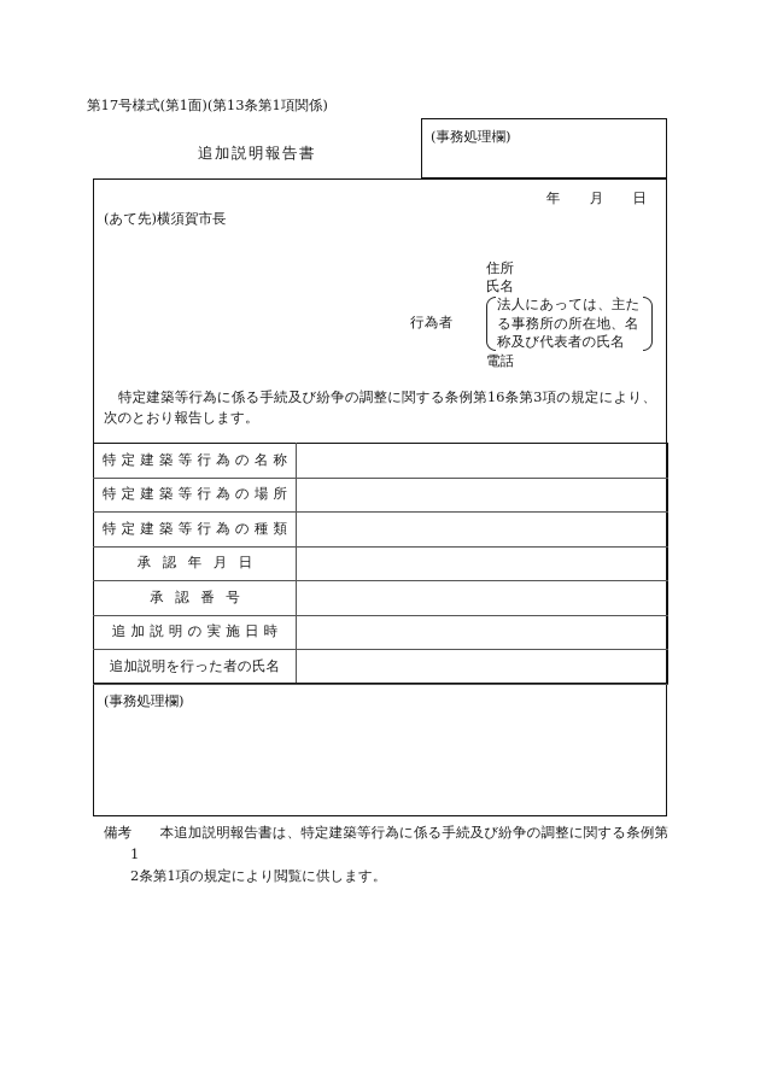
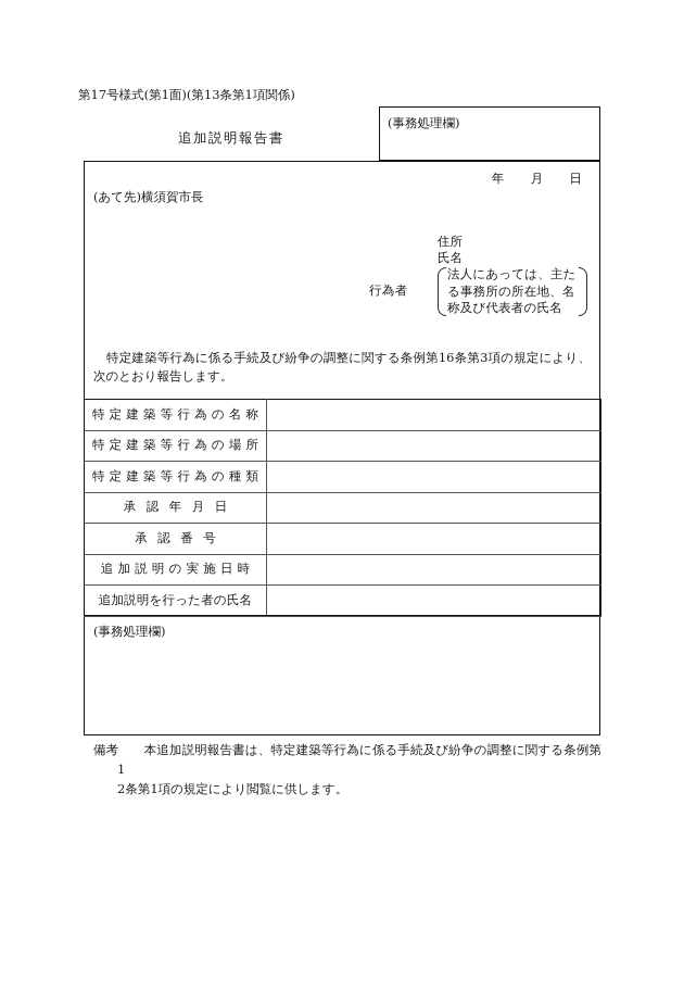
  第17号様式(第1面)(第13条第1項関係)
  追加説明報告書
  (事務処理欄)
  年 月 日
  (あて先)横須賀市長
  住所
  氏名
  行為者
  法人にあっては、主たる事務所の所在地、名称及び代表者の氏名
- 電話
  特定建築等行為に係る手続及び紛争の調整に関する条例第16条第3項の規定により、次のとおり報告します。
  特定建築等行為の名称
  特定建築等行為の場所
  特定建築等行為の種類
  承認年月日
  承認番号
  追加説明の実施日時
  追加説明を行った者の氏名
  (事務処理欄)
  備考 本追加説明報告書は、特定建築等行為に係る手続及び紛争の調整に関する条例第1
  2条第1項の規定により閲覧に供します。
